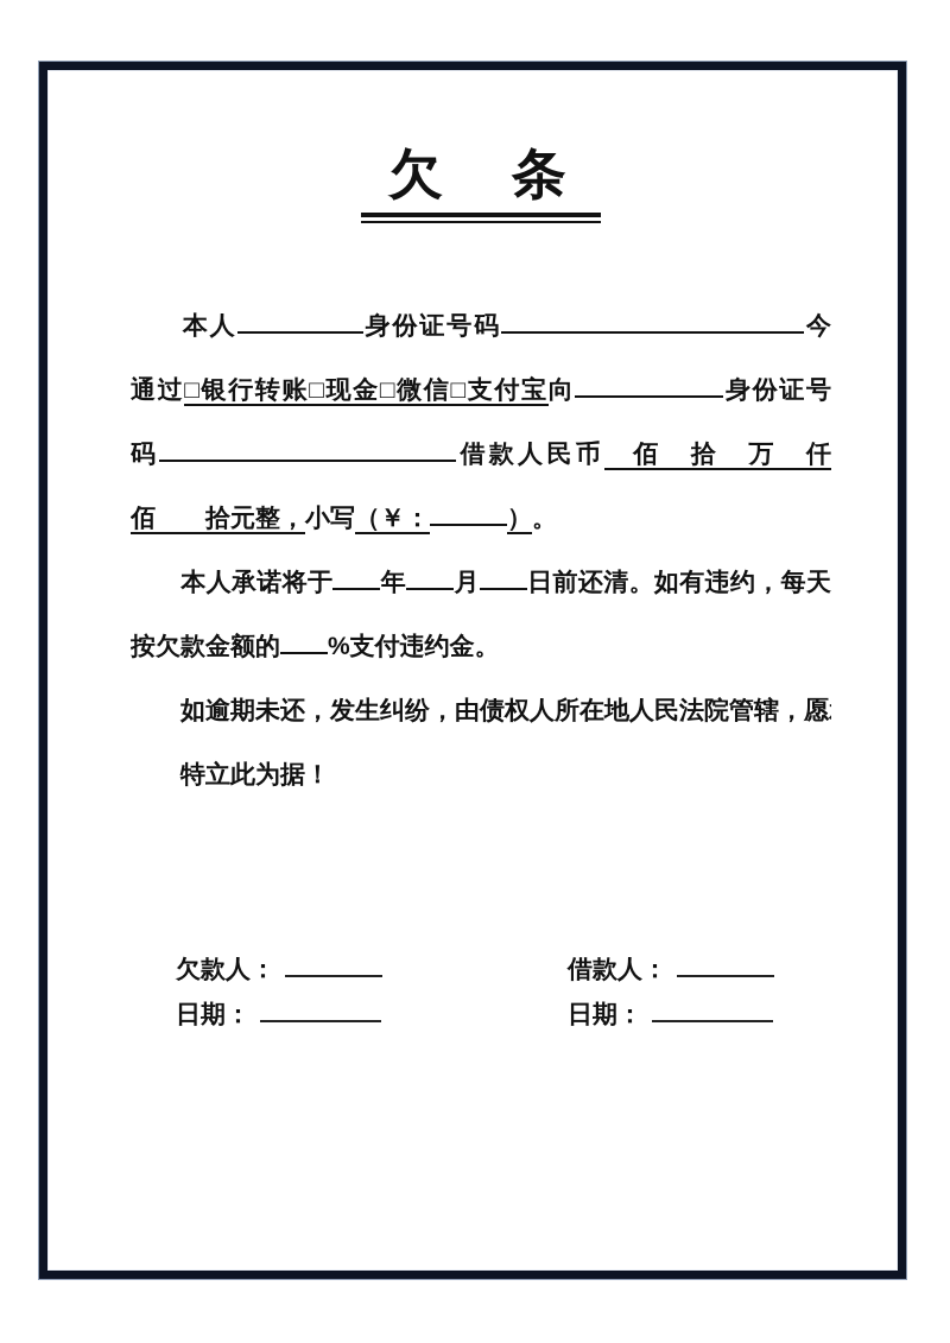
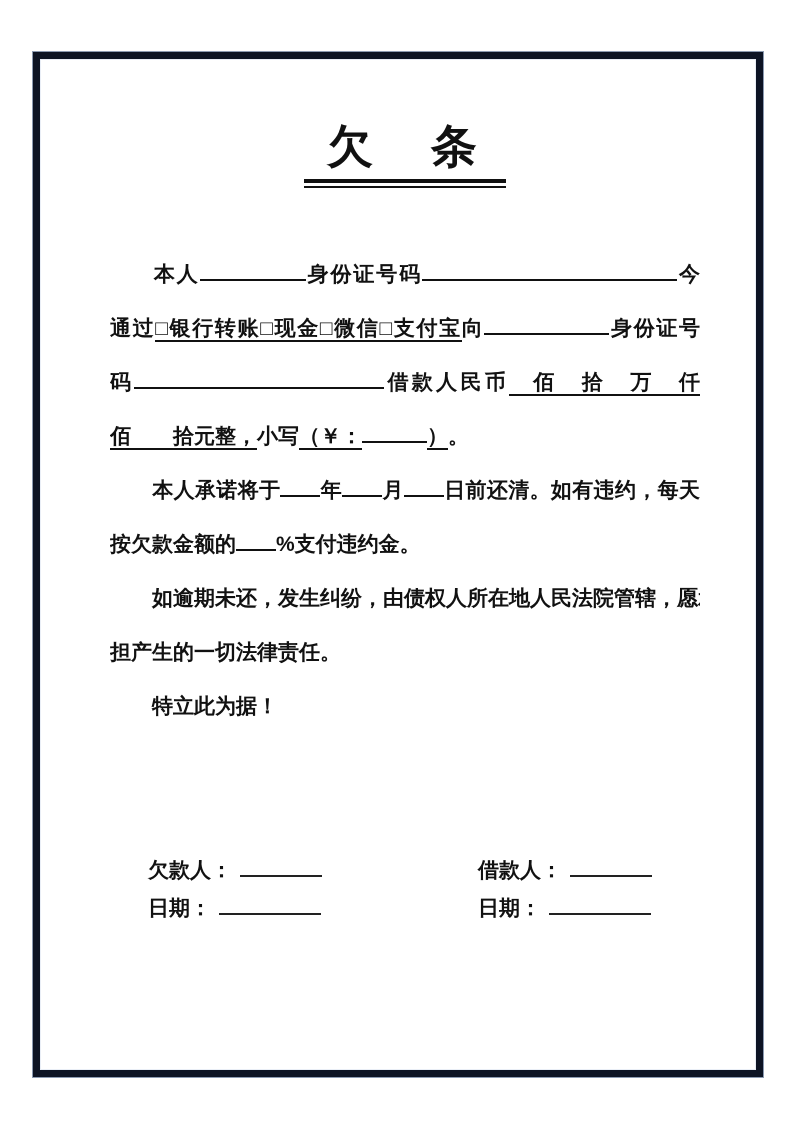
  欠 条
  本人 身份证号码 今
  通过□银行转账□现金□微信□支付宝向 身份证号
  码 借款人民币 佰 拾 万 仟
  佰 拾元整，小写（￥： ）。
  本人承诺将于 年 月 日前还清。如有违约，每天
  按欠款金额的 %支付违约金。
  如逾期未还，发生纠纷，由债权人所在地人民法院管辖，愿
+ 担产生的一切法律责任。
  特立此为据！
  欠款人：
  日期：
  借款人：
  日期：
